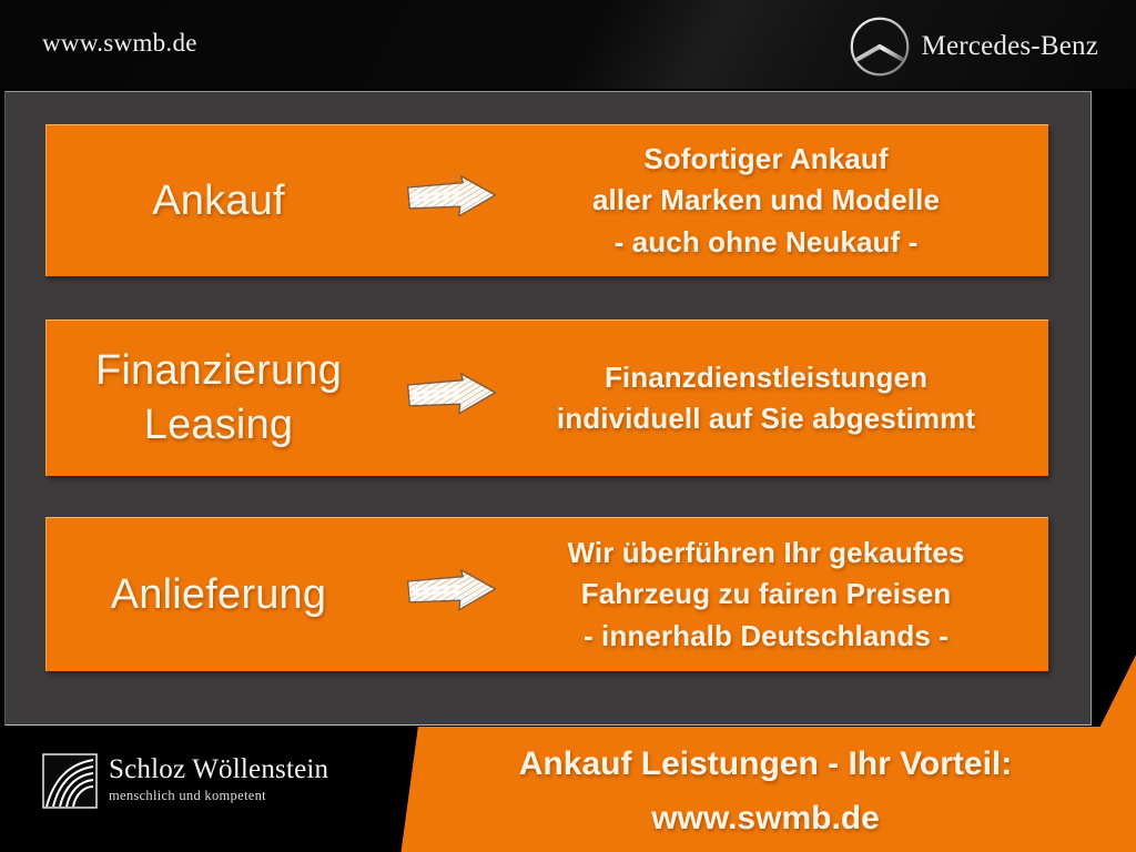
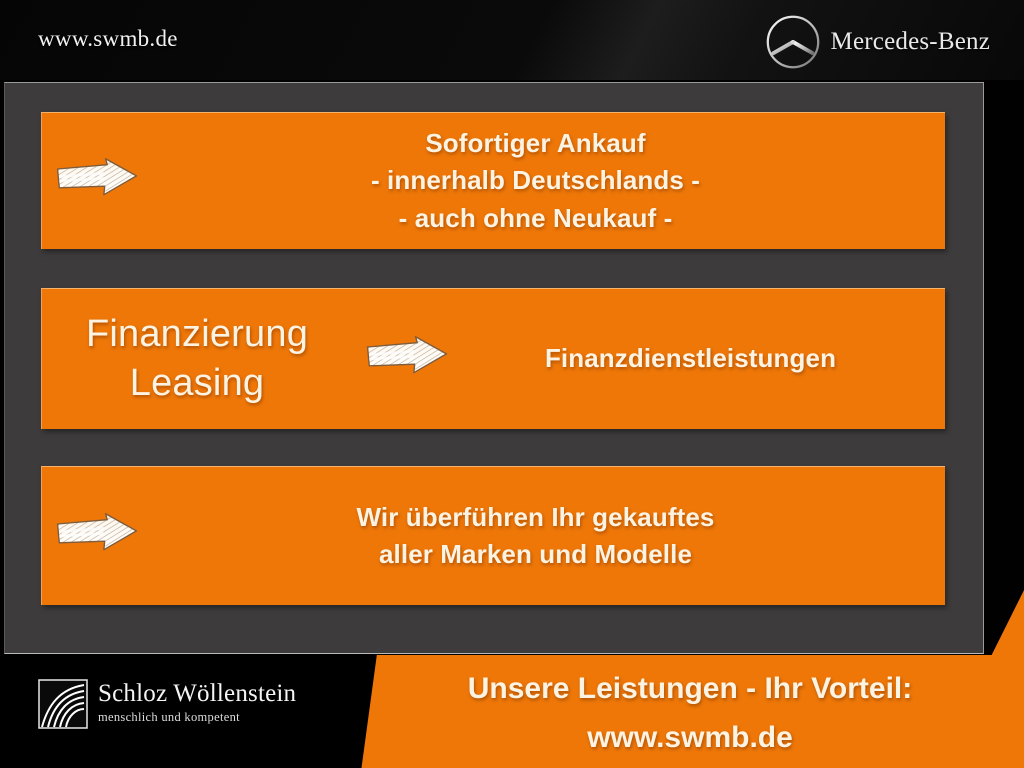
  www.swmb.de
  Mercedes-Benz
- Ankauf
  Sofortiger Ankauf
- aller Marken und Modelle
+ - innerhalb Deutschlands -
  - auch ohne Neukauf -
  Finanzierung
  Leasing
  Finanzdienstleistungen
- individuell auf Sie abgestimmt
- Anlieferung
  Wir überführen Ihr gekauftes
- Fahrzeug zu fairen Preisen
- - innerhalb Deutschlands -
+ aller Marken und Modelle
  Schloz Wöllenstein
  menschlich und kompetent
- Ankauf Leistungen - Ihr Vorteil:
+ Unsere Leistungen - Ihr Vorteil:
  www.swmb.de
